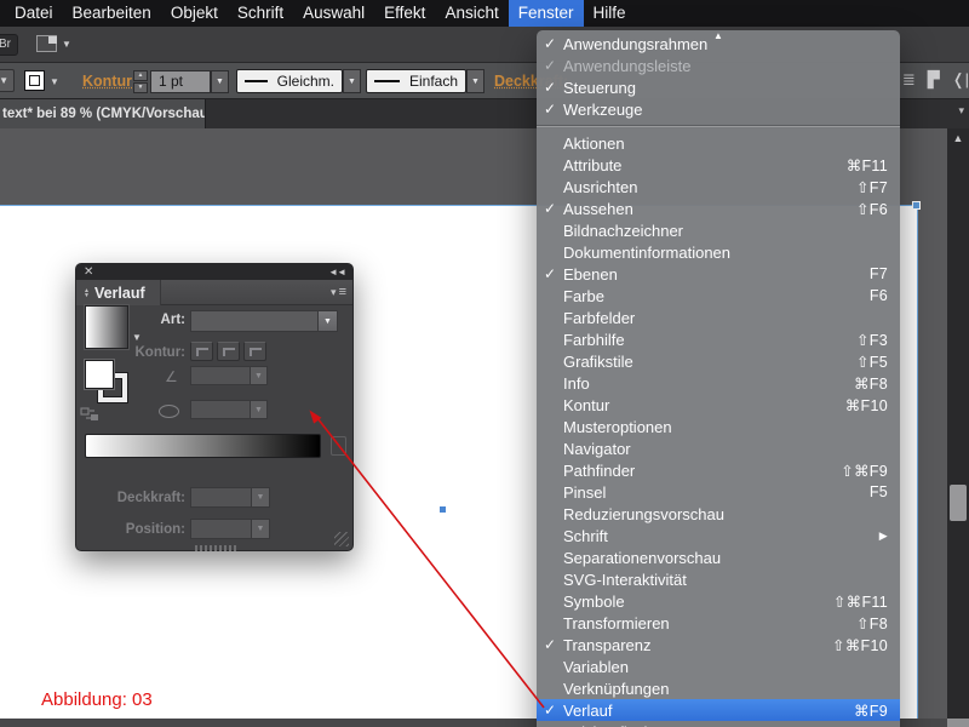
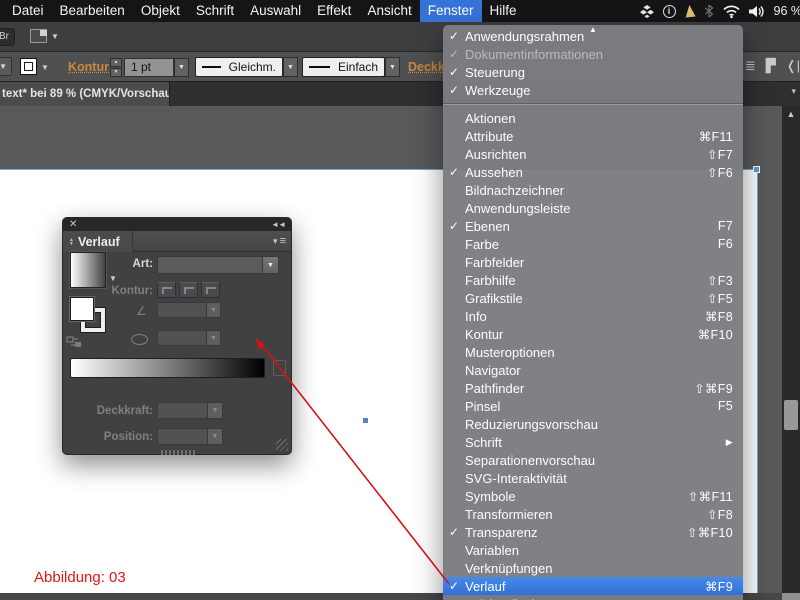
  Datei
  Bearbeiten
  Objekt
  Schrift
  Auswahl
  Effekt
  Ansicht
  Fenster
  Hilfe
+ i
+ 96 %
  Br
  ▼
  ▼
  ▼
  Kontur:
  1 pt
  Gleichm.
  Einfach
  ≣
  ▛
  ❬|
  text* bei 89 % (CMYK/Vorschau
  ▾
  ▲
  ✕
  ◄◄
  Verlauf
  ▾
  ≡
  ▼
  Art:
  Kontur:
  ∠
  Deckkraft:
  Position:
  ▲
  ✓
  Anwendungsrahmen
  ✓
- Anwendungsleiste
+ Dokumentinformationen
  ✓
  Steuerung
  ✓
  Werkzeuge
  Aktionen
  Attribute
  ⌘F11
  Ausrichten
  ⇧F7
  ✓
  Aussehen
  ⇧F6
  Bildnachzeichner
- Dokumentinformationen
+ Anwendungsleiste
  ✓
  Ebenen
  F7
  Farbe
  F6
  Farbfelder
  Farbhilfe
  ⇧F3
  Grafikstile
  ⇧F5
  Info
  ⌘F8
  Kontur
  ⌘F10
  Musteroptionen
  Navigator
  Pathfinder
  ⇧⌘F9
  Pinsel
  F5
  Reduzierungsvorschau
  Schrift
  ▶
  Separationenvorschau
  SVG-Interaktivität
  Symbole
  ⇧⌘F11
  Transformieren
  ⇧F8
  ✓
  Transparenz
  ⇧⌘F10
  Variablen
  Verknüpfungen
  ✓
  Verlauf
  ⌘F9
  Abbildung: 03
